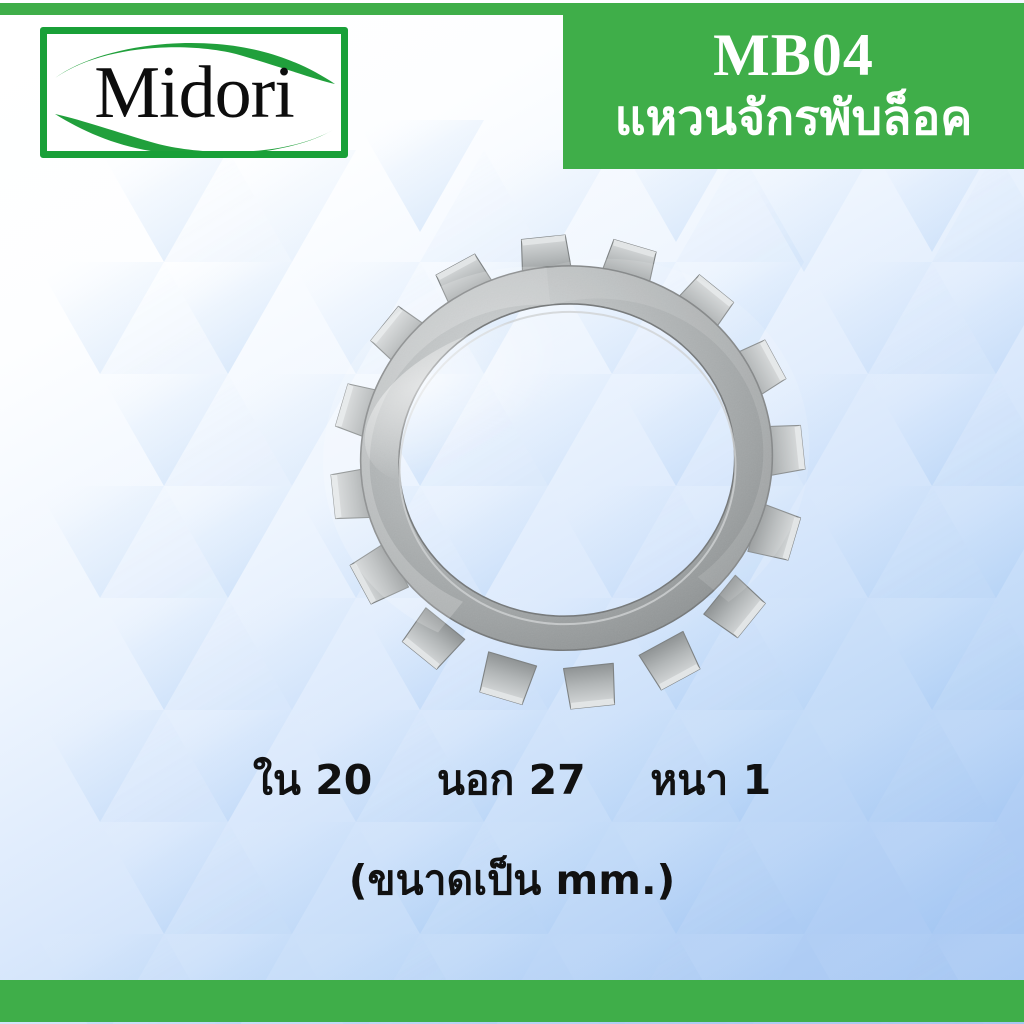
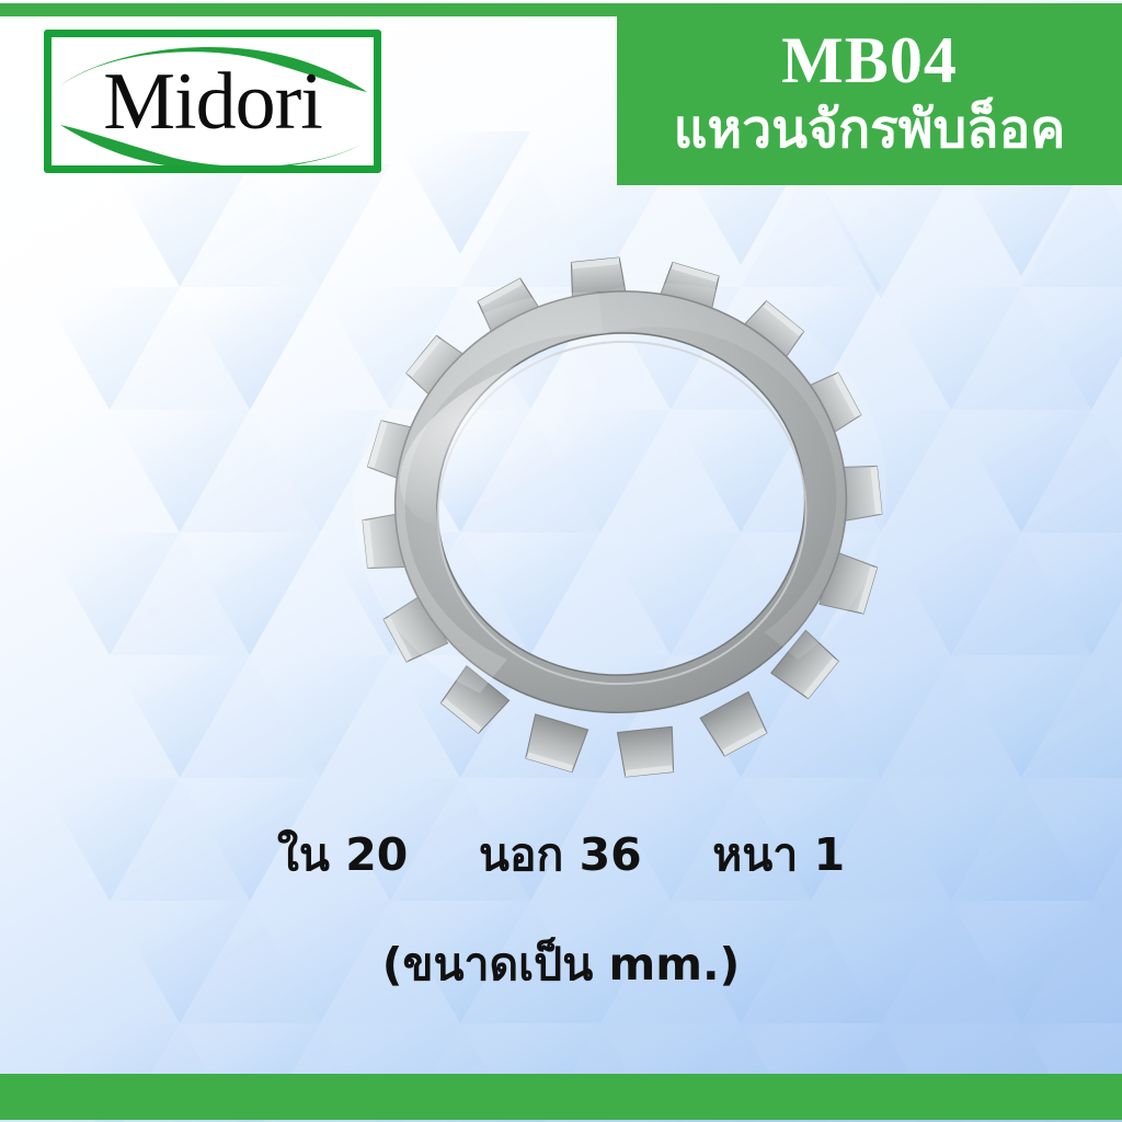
  Midori
  MB04
  แหวนจักรพับล็อค
- ใน 20 นอก 27 หนา 1
+ ใน 20 นอก 36 หนา 1
  (ขนาดเป็น mm.)
